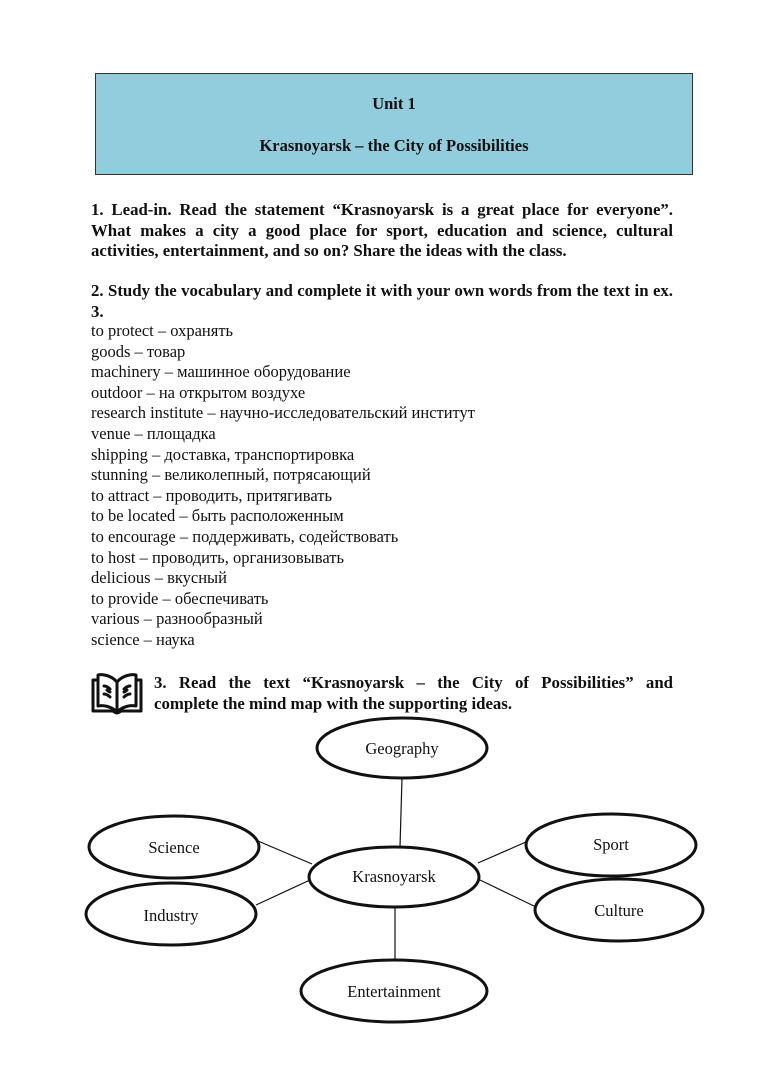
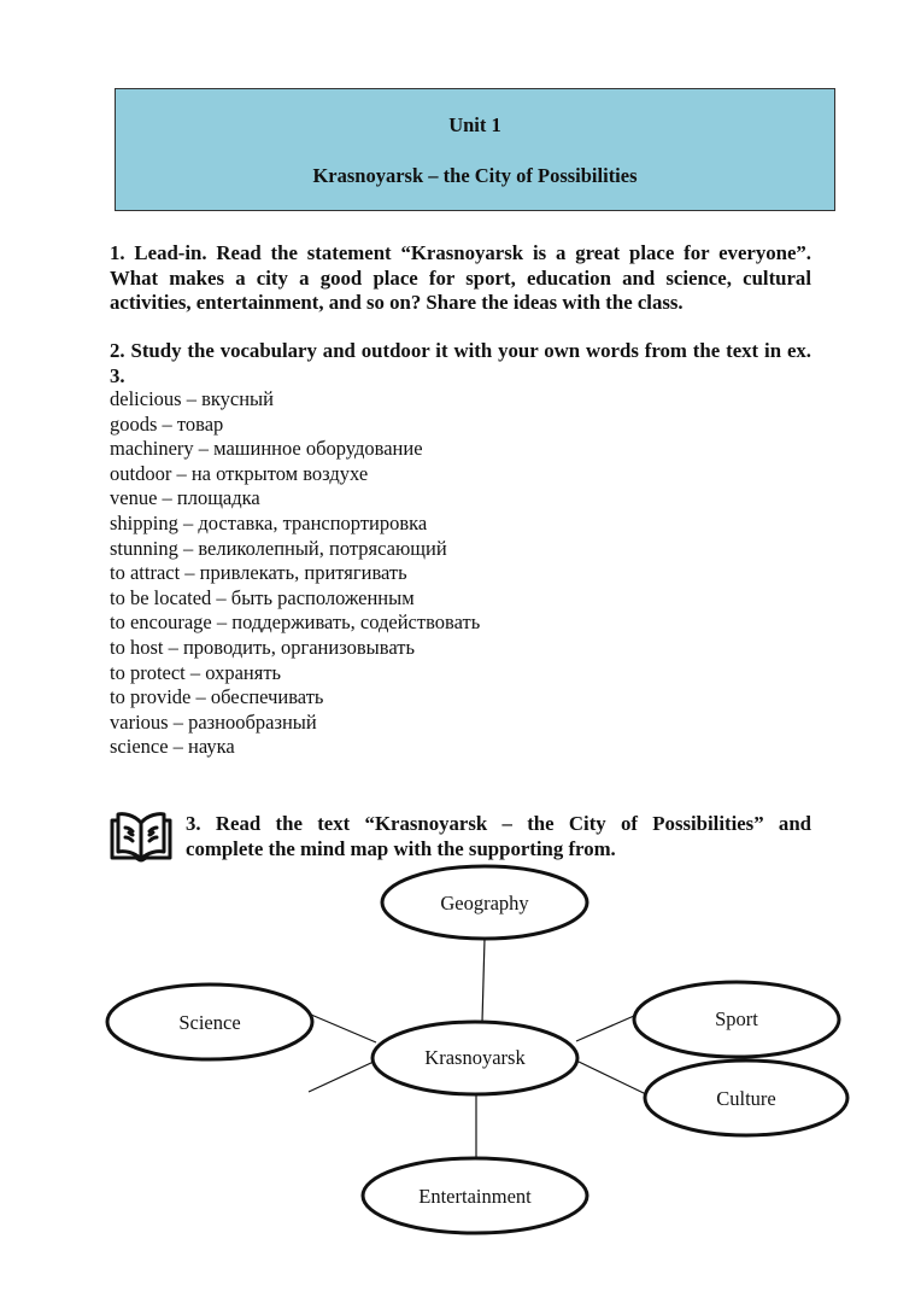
  Unit 1
  Krasnoyarsk – the City of Possibilities
  1. Lead-in. Read the statement “Krasnoyarsk is a great place for everyone”. What makes a city a good place for sport, education and science, cultural activities, entertainment, and so on? Share the ideas with the class.
- 2. Study the vocabulary and complete it with your own words from the text in ex. 3.
+ 2. Study the vocabulary and outdoor it with your own words from the text in ex. 3.
- to protect – охранять
+ delicious – вкусный
  goods – товар
  machinery – машинное оборудование
  outdoor – на открытом воздухе
- research institute – научно-исследовательский институт
  venue – площадка
  shipping – доставка, транспортировка
  stunning – великолепный, потрясающий
- to attract – проводить, притягивать
+ to attract – привлекать, притягивать
  to be located – быть расположенным
  to encourage – поддерживать, содействовать
  to host – проводить, организовывать
- delicious – вкусный
+ to protect – охранять
  to provide – обеспечивать
  various – разнообразный
  science – наука
  3. Read the text “Krasnoyarsk – the City of Possibilities” and
- complete the mind map with the supporting ideas.
+ complete the mind map with the supporting from.
  Geography
  Science
- Industry
  Krasnoyarsk
  Sport
  Culture
  Entertainment
